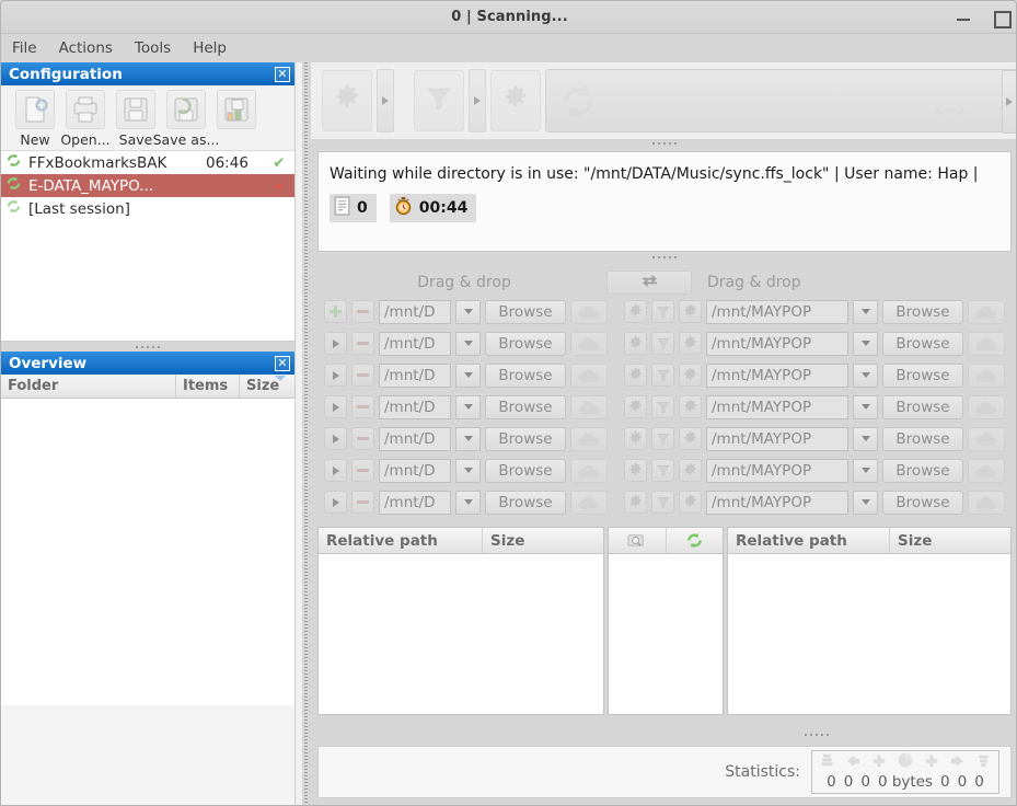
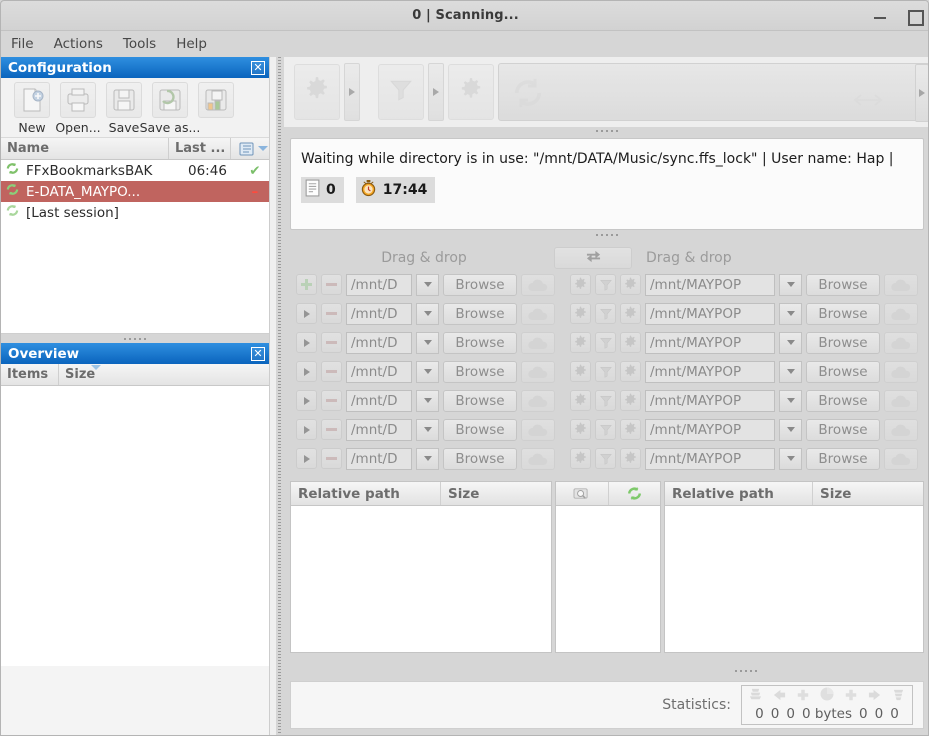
  0 | Scanning...
  File
  Actions
  Tools
  Help
  Configuration
  ✕
  New
  Open...
  Save
  Save as...
+ Name
+ Last ...
  FFxBookmarksBAK
  06:46
  ✔
  E-DATA_MAYPO...
  –
  [Last session]
  Overview
  ✕
- Folder
  Items
  Size
  Waiting while directory is in use: "/mnt/DATA/Music/sync.ffs_lock" | User name: Hap |
  0
- 00:44
+ 17:44
  Drag & drop
  Drag & drop
  /mnt/D
  Browse
  /mnt/MAYPOP
  Browse
  /mnt/D
  Browse
  /mnt/MAYPOP
  Browse
  /mnt/D
  Browse
  /mnt/MAYPOP
  Browse
  /mnt/D
  Browse
  /mnt/MAYPOP
  Browse
  /mnt/D
  Browse
  /mnt/MAYPOP
  Browse
  /mnt/D
  Browse
  /mnt/MAYPOP
  Browse
  /mnt/D
  Browse
  /mnt/MAYPOP
  Browse
  Relative path
  Size
  Relative path
  Size
  Statistics:
  0
  0
  0
  0 bytes
  0
  0
  0
